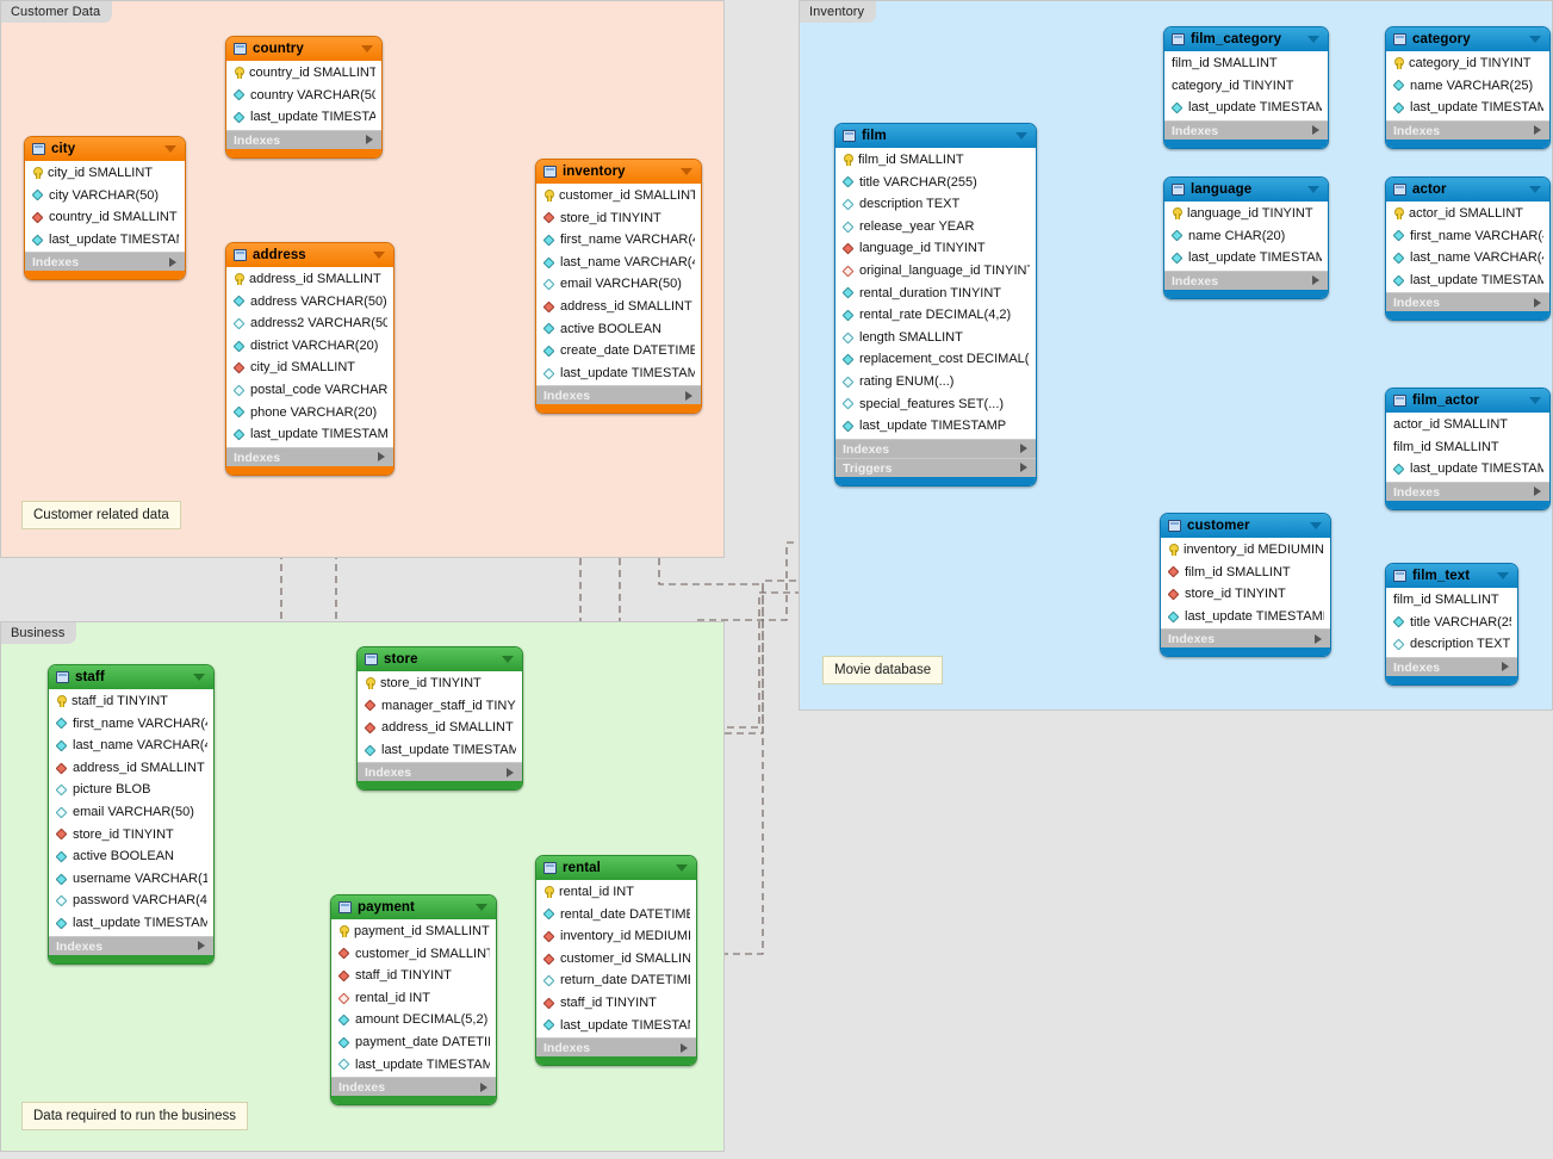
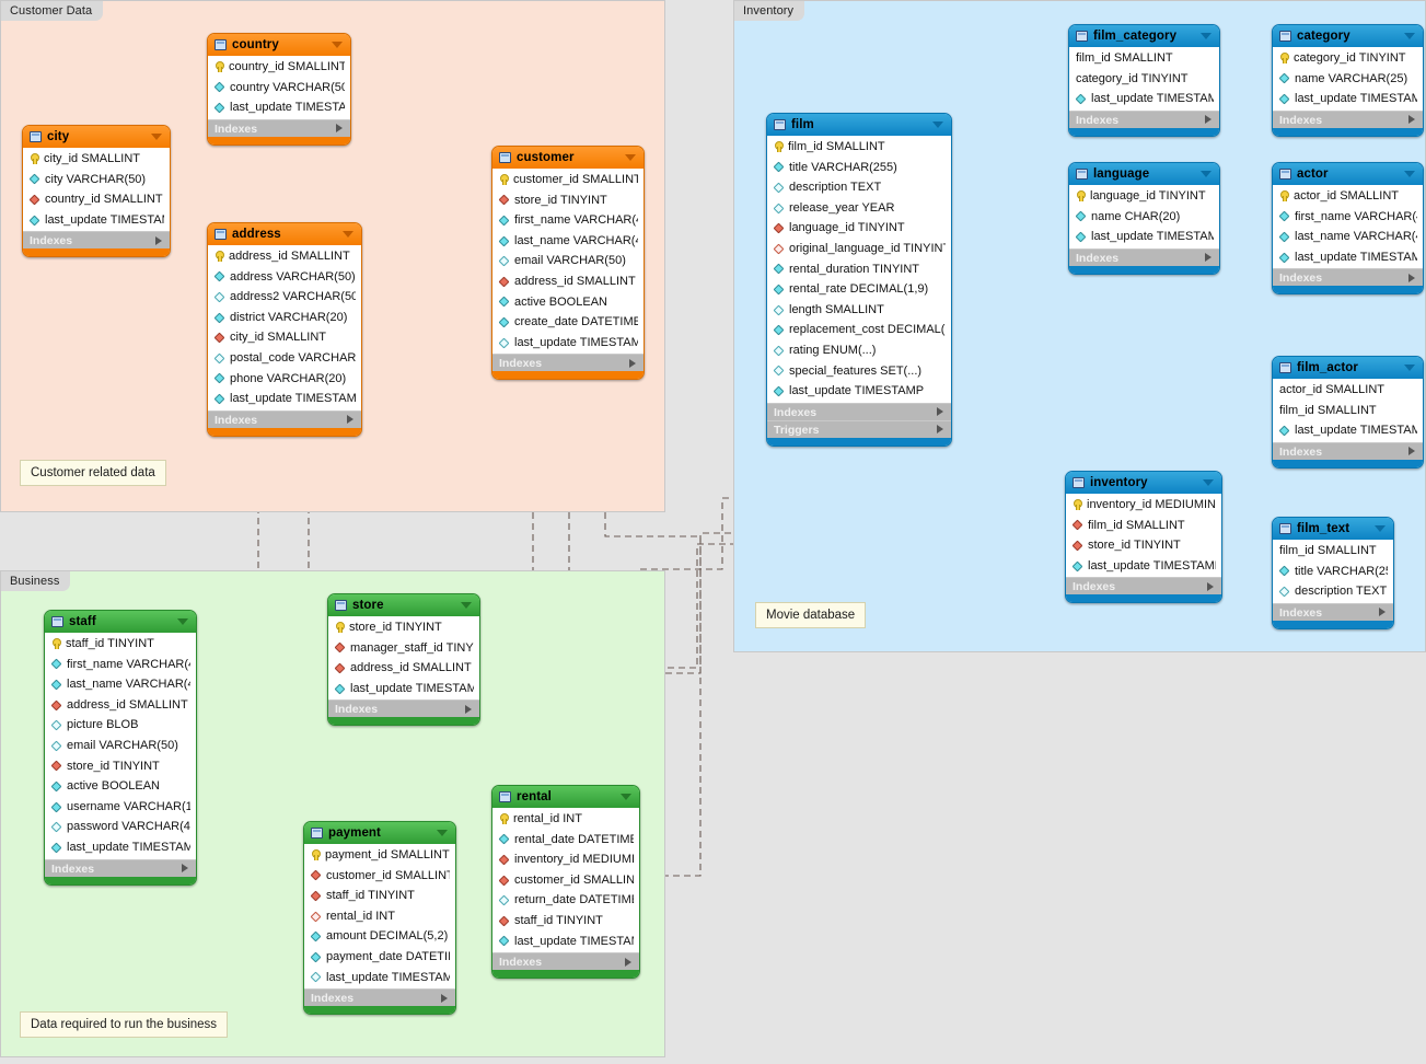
  Customer Data
  Inventory
  Business
  Customer related data
  Movie database
  Data required to run the business
  country
  country_id SMALLINT
  country VARCHAR(50
  last_update TIMESTA
  Indexes
  city
  city_id SMALLINT
  city VARCHAR(50)
  country_id SMALLINT
  last_update TIMESTA
  Indexes
  address
  address_id SMALLINT
  address VARCHAR(50)
  address2 VARCHAR(50
  district VARCHAR(20)
  city_id SMALLINT
  postal_code VARCHAR
  phone VARCHAR(20)
  last_update TIMESTAM
  Indexes
- inventory
+ customer
  customer_id SMALLINT
  store_id TINYINT
  first_name VARCHAR(
  last_name VARCHAR(
  email VARCHAR(50)
  address_id SMALLINT
  active BOOLEAN
  create_date DATETIME
  last_update TIMESTAM
  Indexes
  film
  film_id SMALLINT
  title VARCHAR(255)
  description TEXT
  release_year YEAR
  language_id TINYINT
  original_language_id TINYIN
  rental_duration TINYINT
- rental_rate DECIMAL(4,2)
+ rental_rate DECIMAL(1,9)
  length SMALLINT
  replacement_cost DECIMAL(
  rating ENUM(...)
  special_features SET(...)
  last_update TIMESTAMP
  Indexes
  Triggers
  film_category
  film_id SMALLINT
  category_id TINYINT
  last_update TIMESTAM
  Indexes
  category
  category_id TINYINT
  name VARCHAR(25)
  last_update TIMESTAM
  Indexes
  language
  language_id TINYINT
  name CHAR(20)
  last_update TIMESTAM
  Indexes
  actor
  actor_id SMALLINT
  first_name VARCHAR(
  last_name VARCHAR(
  last_update TIMESTAM
  Indexes
  film_actor
  actor_id SMALLINT
  film_id SMALLINT
  last_update TIMESTAM
  Indexes
- customer
+ inventory
  inventory_id MEDIUMIN
  film_id SMALLINT
  store_id TINYINT
  last_update TIMESTAM
  Indexes
  film_text
  film_id SMALLINT
  title VARCHAR(2
  description TEXT
  Indexes
  staff
  staff_id TINYINT
  first_name VARCHAR(
  last_name VARCHAR(
  address_id SMALLINT
  picture BLOB
  email VARCHAR(50)
  store_id TINYINT
  active BOOLEAN
  username VARCHAR(1
  password VARCHAR(4
  last_update TIMESTAM
  Indexes
  store
  store_id TINYINT
  manager_staff_id TINY
  address_id SMALLINT
  last_update TIMESTAM
  Indexes
  payment
  payment_id SMALLINT
  customer_id SMALLIN
  staff_id TINYINT
  rental_id INT
  amount DECIMAL(5,2)
  payment_date DATETI
  last_update TIMESTAM
  Indexes
  rental
  rental_id INT
  rental_date DATETIM
  inventory_id MEDIUMI
  customer_id SMALLIN
  return_date DATETIM
  staff_id TINYINT
  last_update TIMESTA
  Indexes
